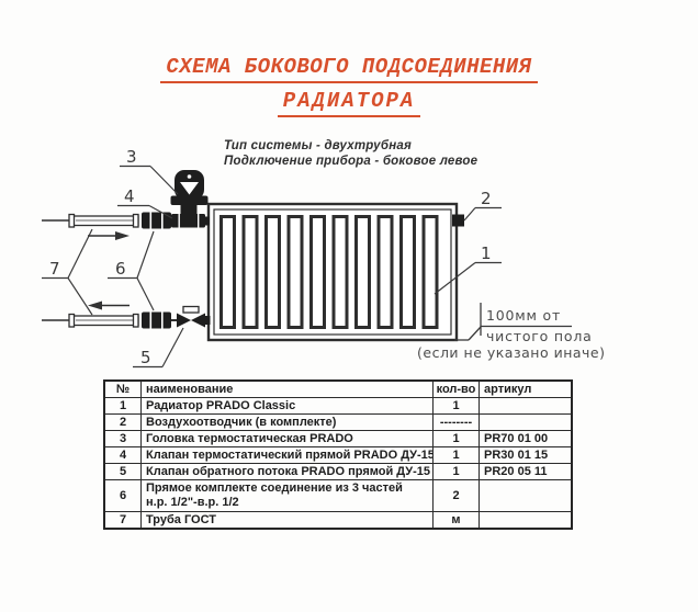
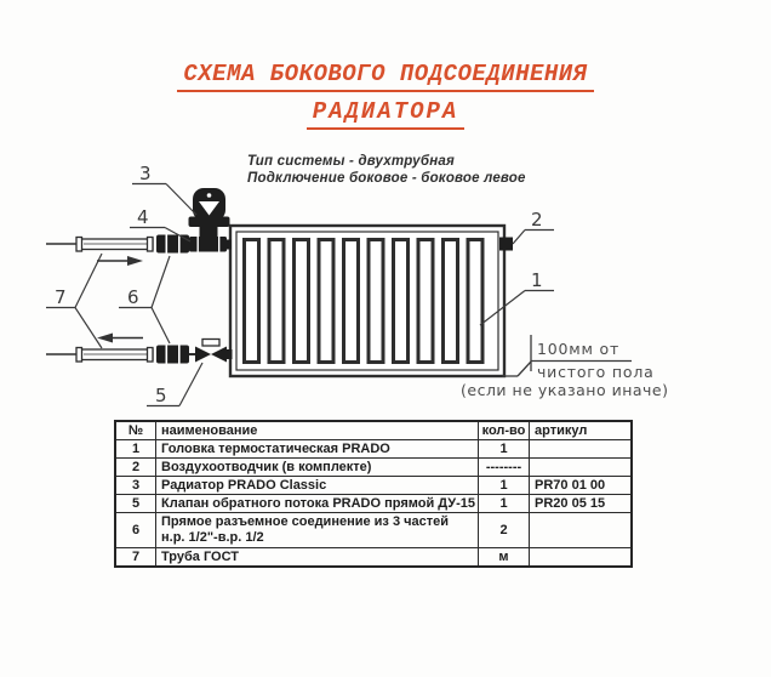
  3
  4
  7
  6
  5
  2
  1
  СХЕМА БОКОВОГО ПОДСОЕДИНЕНИЯ
  РАДИАТОРА
  Тип системы - двухтрубная
- Подключение прибора - боковое левое
+ Подключение боковое - боковое левое
  100мм от
  чистого пола
  (если не указано иначе)
  №	наименование	кол-во	артикул
- 1	Радиатор PRADO Classic	1
+ 1	Головка термостатическая PRADO	1
  2	Воздухоотводчик (в комплекте)	--------
- 3	Головка термостатическая PRADO	1	PR70 01 00
+ 3	Радиатор PRADO Classic	1	PR70 01 00
- 4	Клапан термостатический прямой PRADO ДУ-15	1	PR30 01 15
- 5	Клапан обратного потока PRADO прямой ДУ-15	1	PR20 05 11
+ 5	Клапан обратного потока PRADO прямой ДУ-15	1	PR20 05 15
- 6	Прямое комплекте соединение из 3 частей н.р. 1/2"-в.р. 1/2	2
+ 6	Прямое разъемное соединение из 3 частей н.р. 1/2"-в.р. 1/2	2
  7	Труба ГОСТ	м
